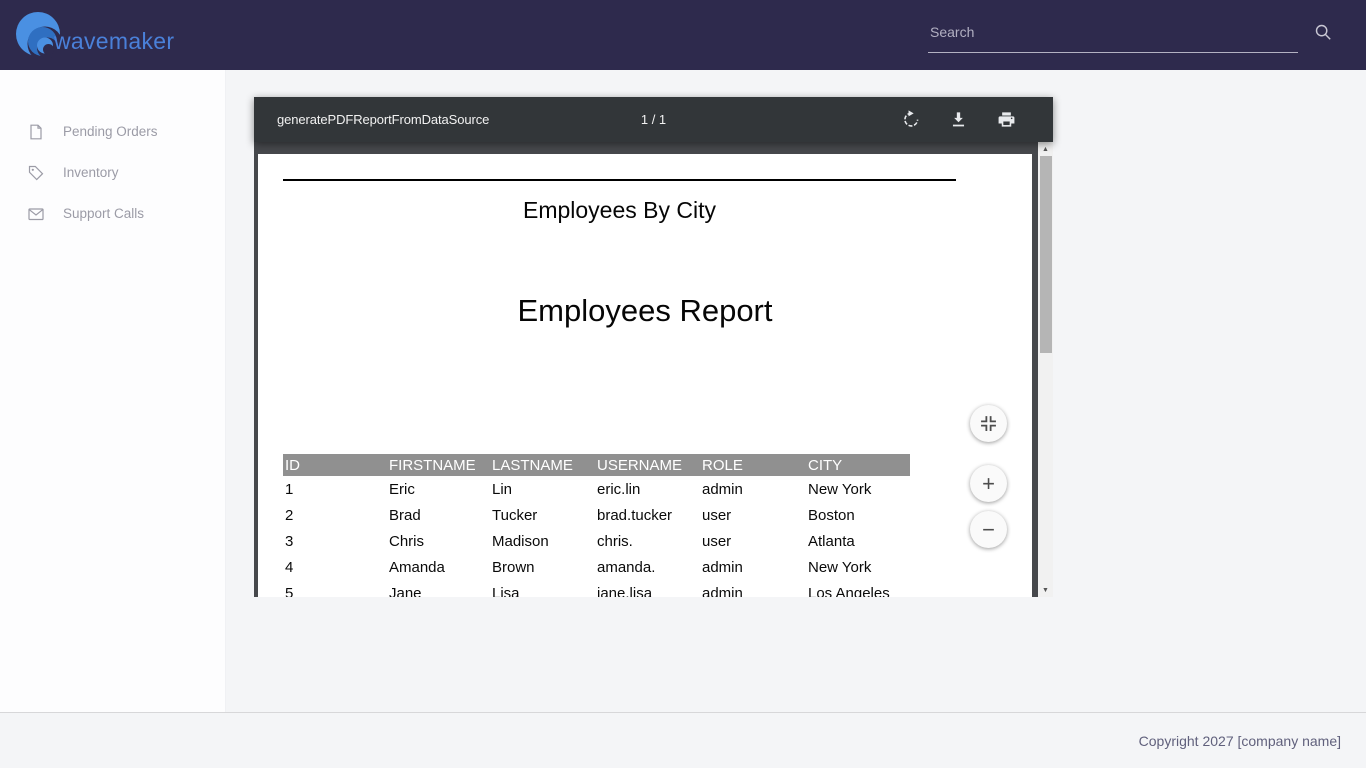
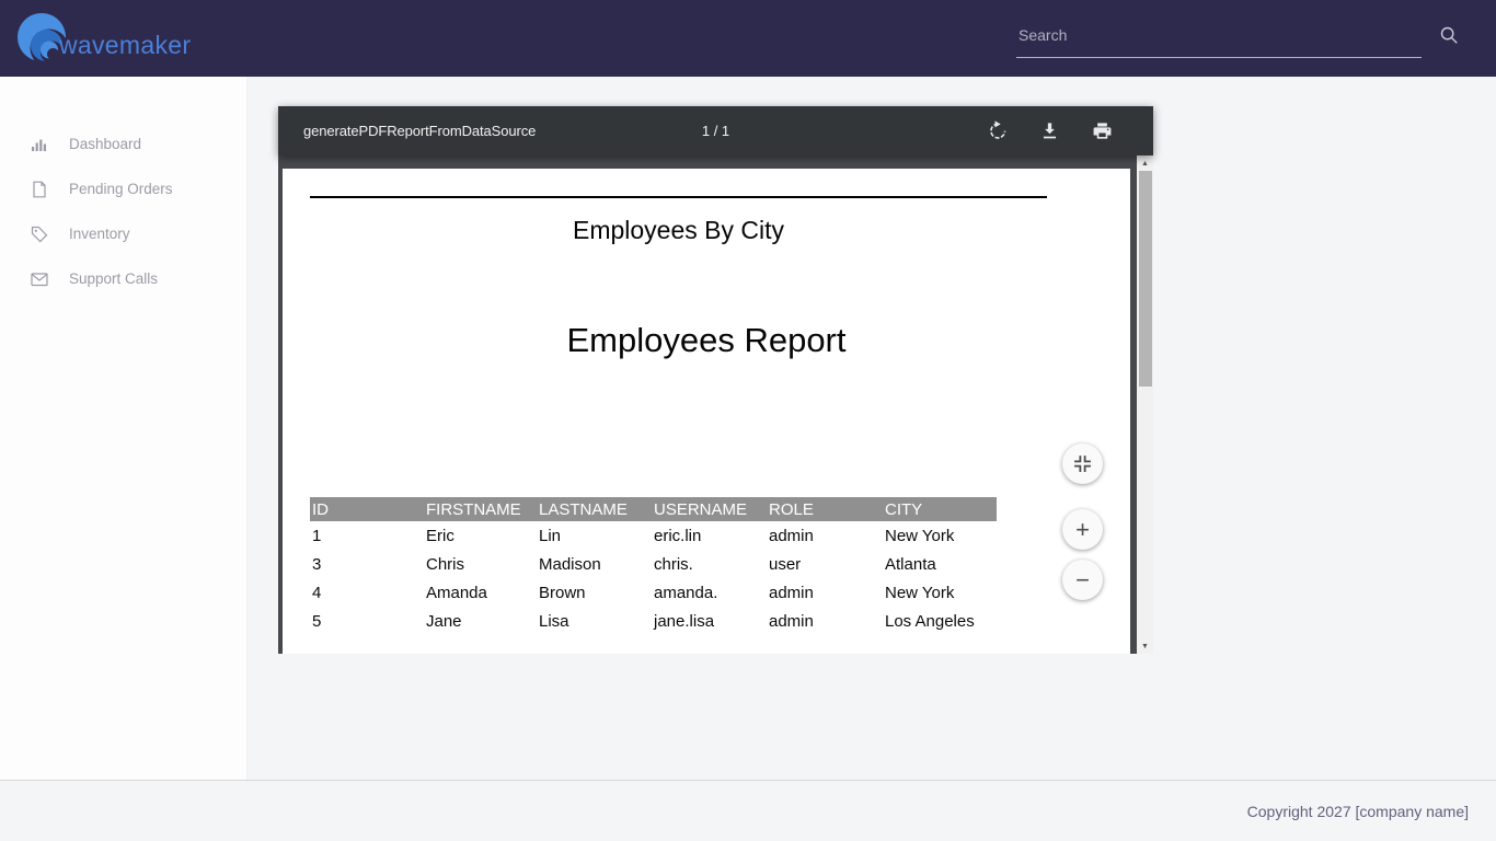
  wavemaker
  Search
+ Dashboard
  Pending Orders
  Inventory
  Support Calls
  generatePDFReportFromDataSource
  1 / 1
  Employees By City
  Employees Report
  ID	FIRSTNAME	LASTNAME	USERNAME	ROLE	CITY
  1	Eric	Lin	eric.lin	admin	New York
- 2	Brad	Tucker	brad.tucker	user	Boston
  3	Chris	Madison	chris.	user	Atlanta
  4	Amanda	Brown	amanda.	admin	New York
  5	Jane	Lisa	jane.lisa	admin	Los Angeles
  +
  −
  Copyright 2027 [company name]
